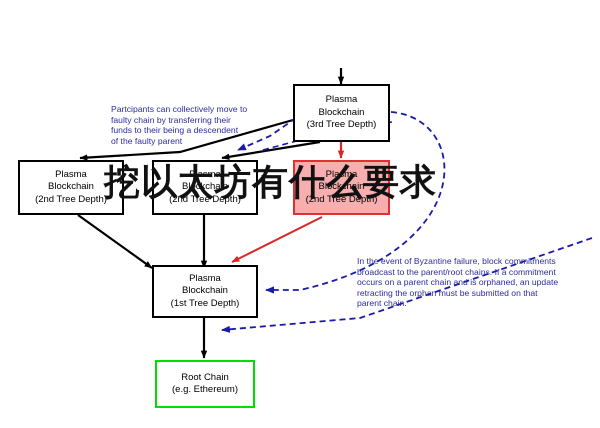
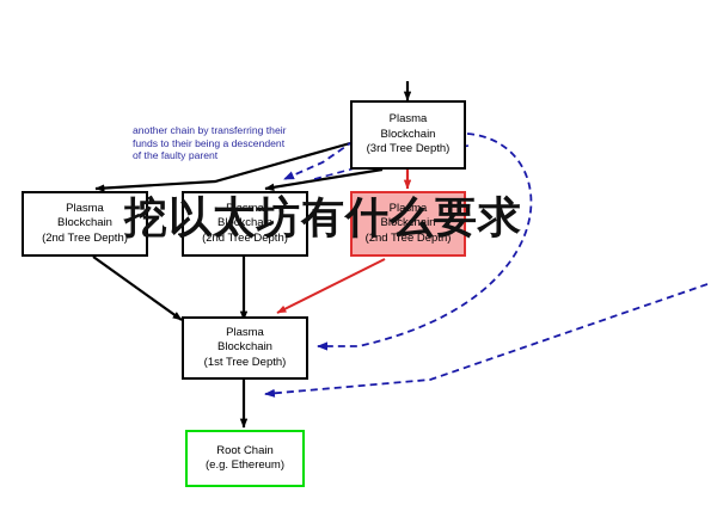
  Plasma
  Blockchain
  (3rd Tree Depth)
  Plasma
  Blockchain
  (2nd Tree Depth)
  Plasma
  Blockchain
  (2nd Tree Depth)
  Plasma
  Blockchain
  (2nd Tree Depth)
  Plasma
  Blockchain
  (1st Tree Depth)
  Root Chain
  (e.g. Ethereum)
- Partcipants can collectively move to
- faulty chain by transferring their
+ another chain by transferring their
  funds to their being a descendent
  of the faulty parent
- In the event of Byzantine failure, block commitments
- broadcast to the parent/root chains. If a commitment
- occurs on a parent chain and is orphaned, an update
- retracting the orphan must be submitted on that
- parent chain.
  挖以太坊有什么要求
